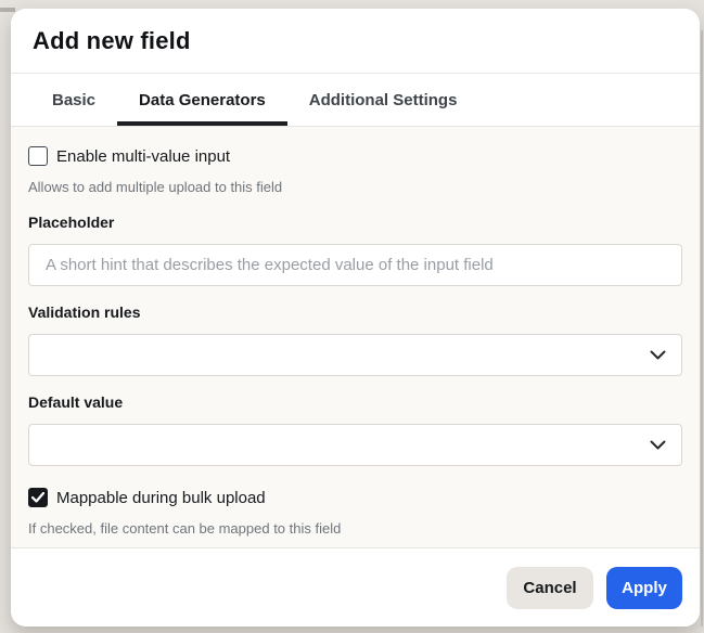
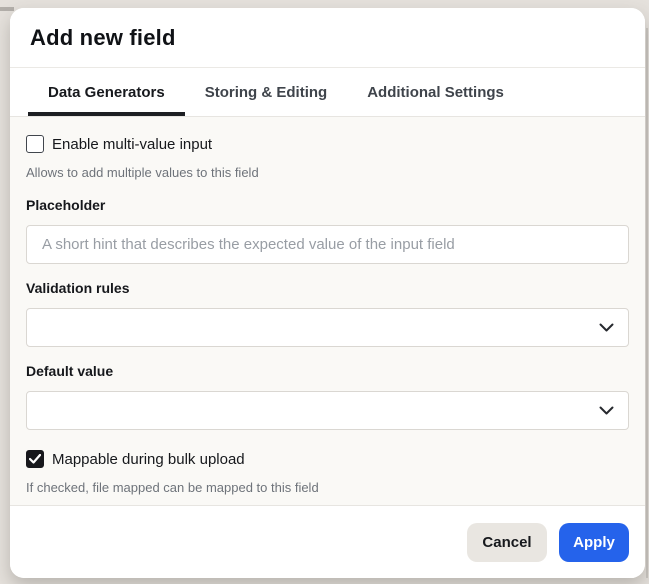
  Add new field
- Basic
  Data Generators
+ Storing & Editing
  Additional Settings
  Enable multi-value input
- Allows to add multiple upload to this field
+ Allows to add multiple values to this field
  Placeholder
  A short hint that describes the expected value of the input field
  Validation rules
  Default value
  Mappable during bulk upload
- If checked, file content can be mapped to this field
+ If checked, file mapped can be mapped to this field
  Cancel
  Apply
